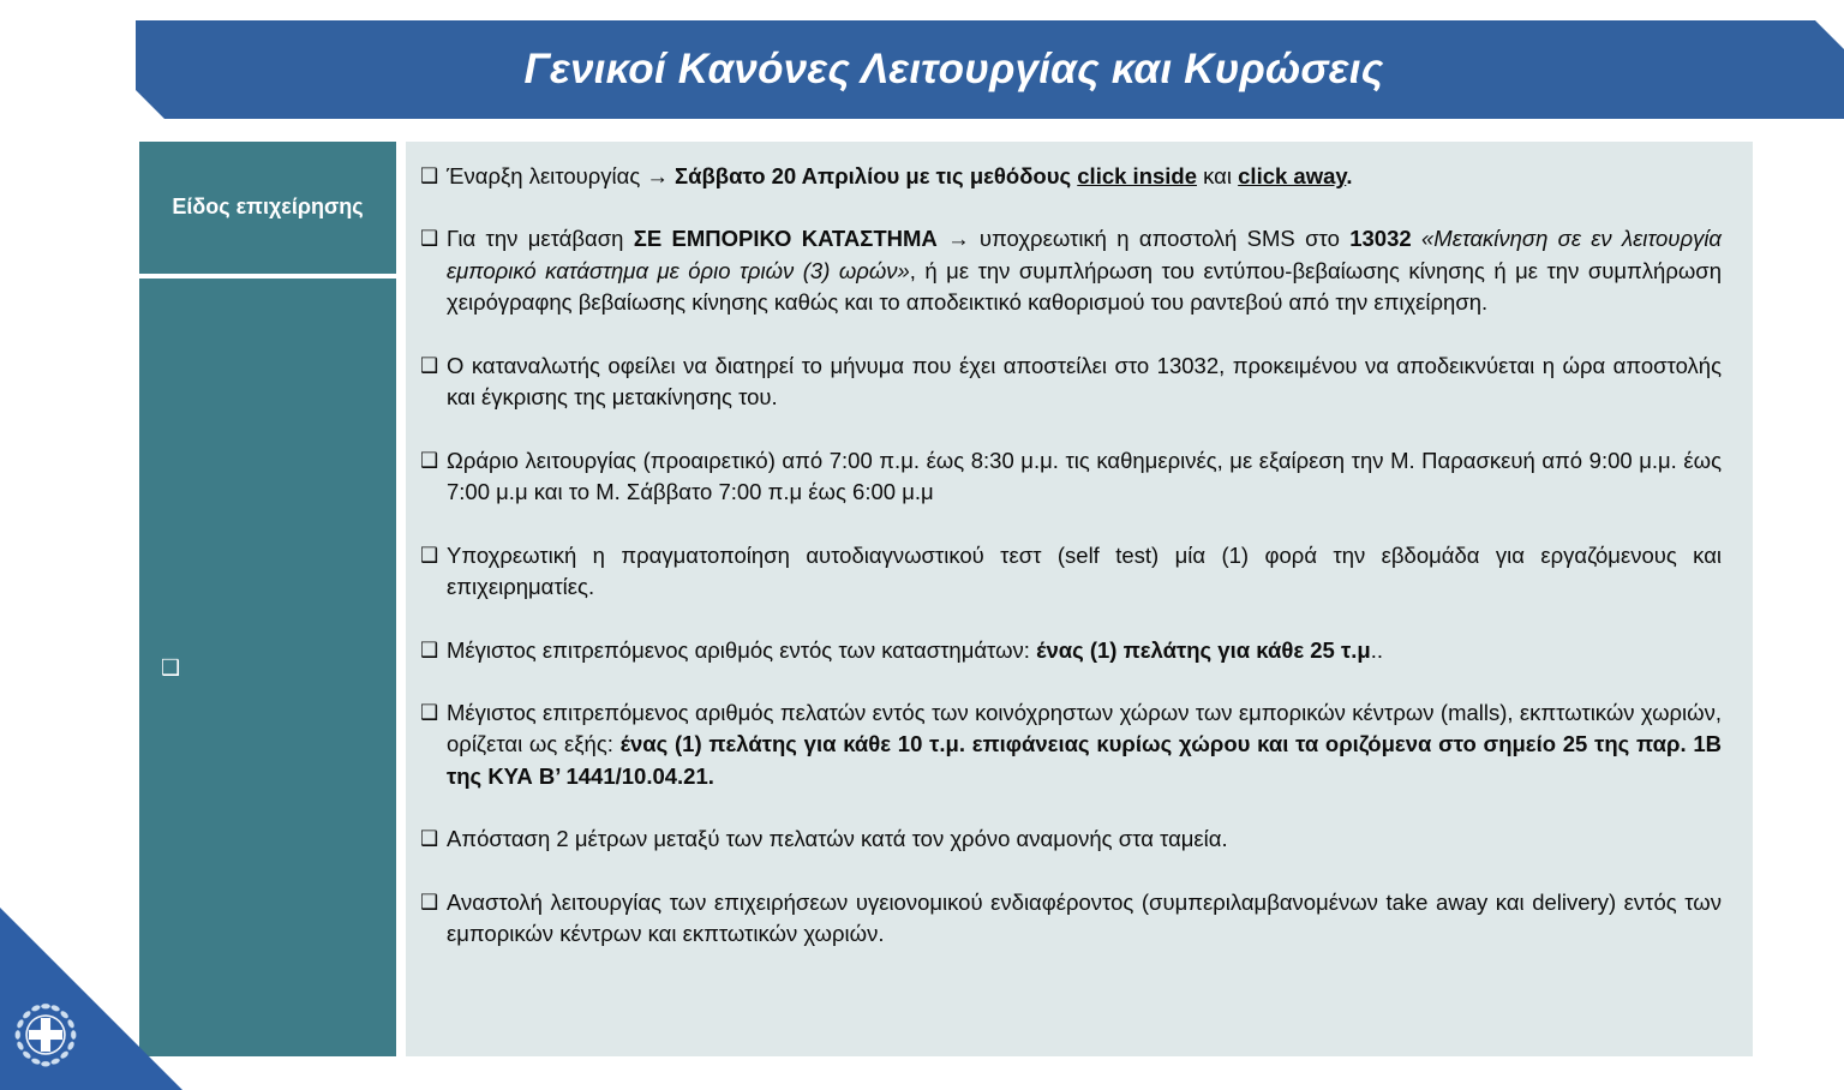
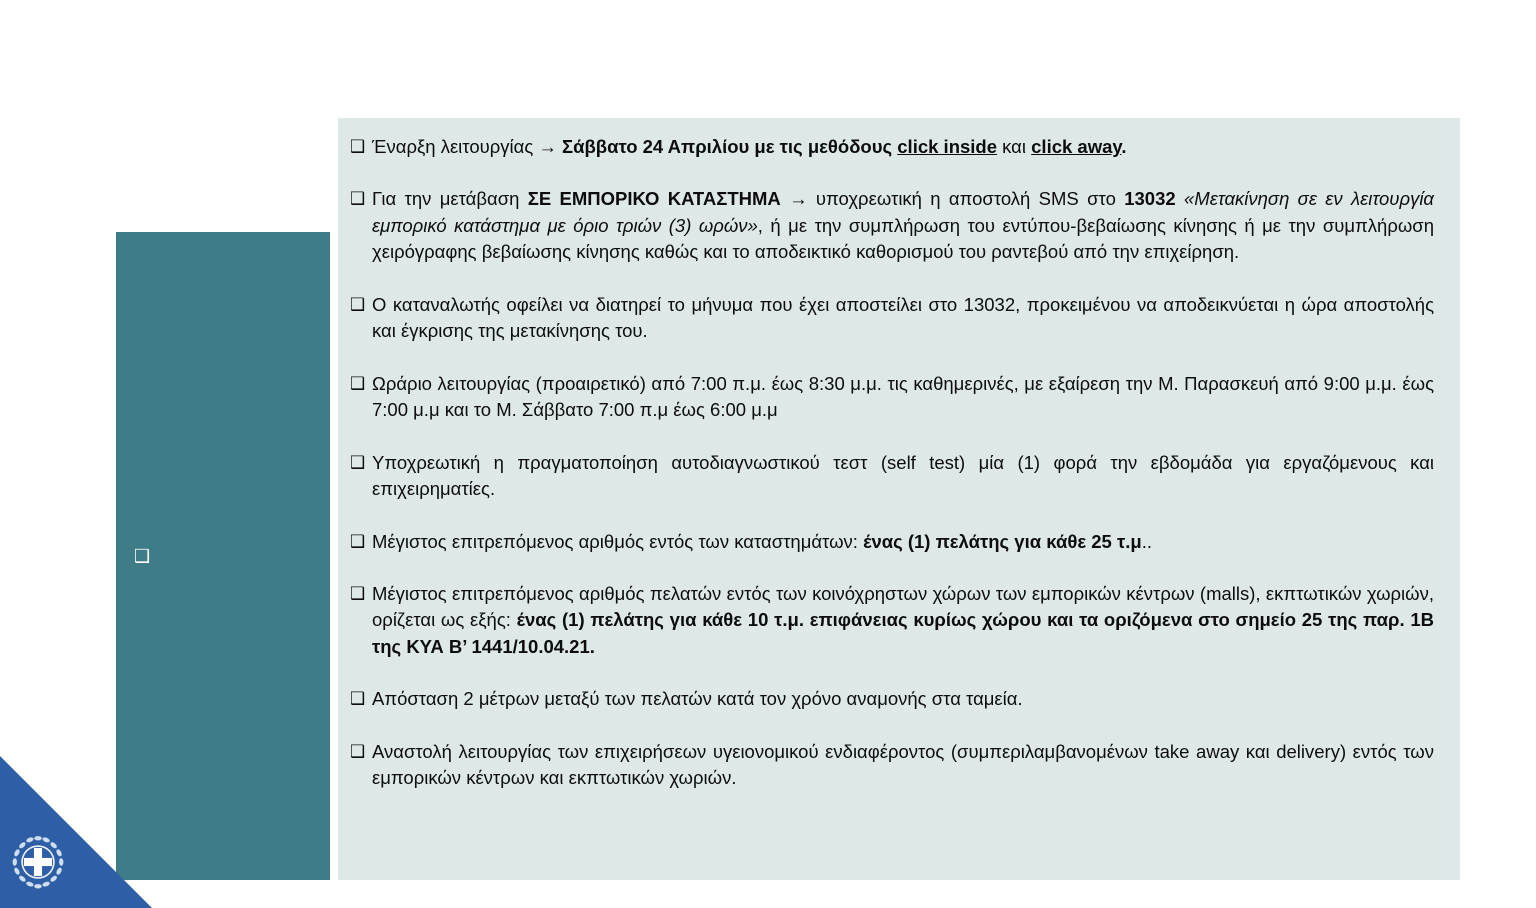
- Γενικοί Κανόνες Λειτουργίας και Κυρώσεις
- Είδος επιχείρησης
  ❑
  ❑
- Έναρξη λειτουργίας → Σάββατο 20 Απριλίου με τις μεθόδους click inside και click away.
+ Έναρξη λειτουργίας → Σάββατο 24 Απριλίου με τις μεθόδους click inside και click away.
  ❑
  Για την μετάβαση ΣΕ ΕΜΠΟΡΙΚΟ ΚΑΤΑΣΤΗΜΑ → υποχρεωτική η αποστολή SMS στο 13032 «Μετακίνηση σε εν λειτουργία εμπορικό κατάστημα με όριο τριών (3) ωρών», ή με την συμπλήρωση του εντύπου-βεβαίωσης κίνησης ή με την συμπλήρωση χειρόγραφης βεβαίωσης κίνησης καθώς και το αποδεικτικό καθορισμού του ραντεβού από την επιχείρηση.
  ❑
  Ο καταναλωτής οφείλει να διατηρεί το μήνυμα που έχει αποστείλει στο 13032, προκειμένου να αποδεικνύεται η ώρα αποστολής και έγκρισης της μετακίνησης του.
  ❑
  Ωράριο λειτουργίας (προαιρετικό) από 7:00 π.μ. έως 8:30 μ.μ. τις καθημερινές, με εξαίρεση την Μ. Παρασκευή από 9:00 μ.μ. έως 7:00 μ.μ και το Μ. Σάββατο 7:00 π.μ έως 6:00 μ.μ
  ❑
  Υποχρεωτική η πραγματοποίηση αυτοδιαγνωστικού τεστ (self test) μία (1) φορά την εβδομάδα για εργαζόμενους και επιχειρηματίες.
  ❑
  Μέγιστος επιτρεπόμενος αριθμός εντός των καταστημάτων: ένας (1) πελάτης για κάθε 25 τ.μ..
  ❑
  Μέγιστος επιτρεπόμενος αριθμός πελατών εντός των κοινόχρηστων χώρων των εμπορικών κέντρων (malls), εκπτωτικών χωριών, ορίζεται ως εξής: ένας (1) πελάτης για κάθε 10 τ.μ. επιφάνειας κυρίως χώρου και τα οριζόμενα στο σημείο 25 της παρ. 1Β της ΚΥΑ Β’ 1441/10.04.21.
  ❑
  Απόσταση 2 μέτρων μεταξύ των πελατών κατά τον χρόνο αναμονής στα ταμεία.
  ❑
  Αναστολή λειτουργίας των επιχειρήσεων υγειονομικού ενδιαφέροντος (συμπεριλαμβανομένων take away και delivery) εντός των εμπορικών κέντρων και εκπτωτικών χωριών.
